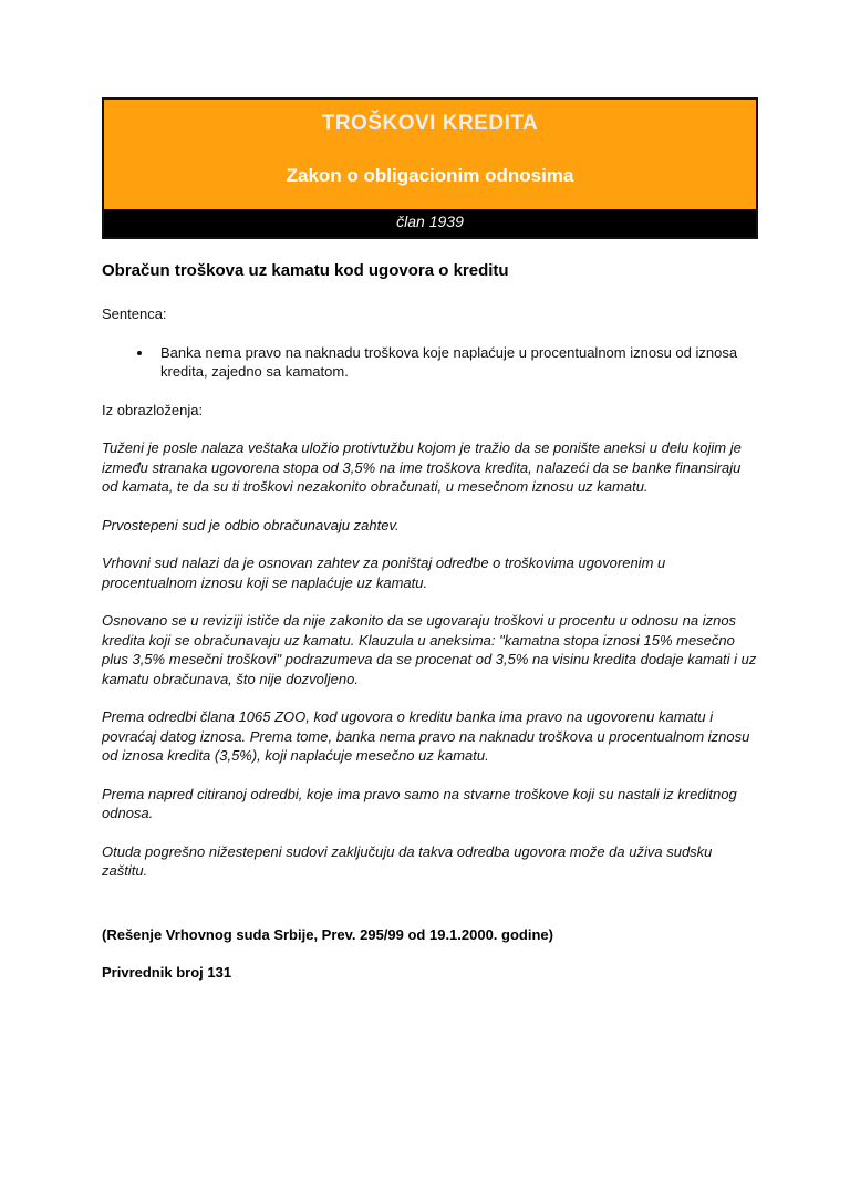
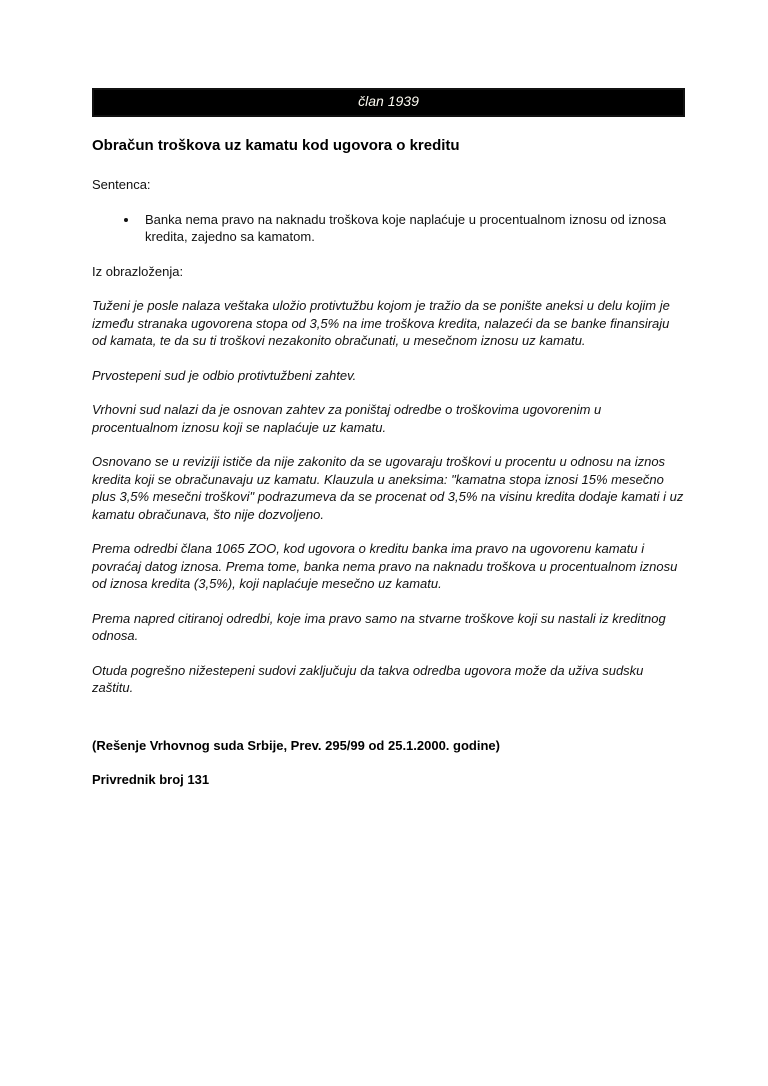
- TROŠKOVI KREDITA
- Zakon o obligacionim odnosima
  član 1939
  Obračun troškova uz kamatu kod ugovora o kreditu
  Sentenca:
  Banka nema pravo na naknadu troškova koje naplaćuje u procentualnom iznosu od iznosa kredita, zajedno sa kamatom.
  Iz obrazloženja:
  Tuženi je posle nalaza veštaka uložio protivtužbu kojom je tražio da se ponište aneksi u delu kojim je između stranaka ugovorena stopa od 3,5% na ime troškova kredita, nalazeći da se banke finansiraju od kamata, te da su ti troškovi nezakonito obračunati, u mesečnom iznosu uz kamatu.
- Prvostepeni sud je odbio obračunavaju zahtev.
+ Prvostepeni sud je odbio protivtužbeni zahtev.
  Vrhovni sud nalazi da je osnovan zahtev za poništaj odredbe o troškovima ugovorenim u procentualnom iznosu koji se naplaćuje uz kamatu.
  Osnovano se u reviziji ističe da nije zakonito da se ugovaraju troškovi u procentu u odnosu na iznos kredita koji se obračunavaju uz kamatu. Klauzula u aneksima: "kamatna stopa iznosi 15% mesečno plus 3,5% mesečni troškovi" podrazumeva da se procenat od 3,5% na visinu kredita dodaje kamati i uz kamatu obračunava, što nije dozvoljeno.
  Prema odredbi člana 1065 ZOO, kod ugovora o kreditu banka ima pravo na ugovorenu kamatu i povraćaj datog iznosa. Prema tome, banka nema pravo na naknadu troškova u procentualnom iznosu od iznosa kredita (3,5%), koji naplaćuje mesečno uz kamatu.
  Prema napred citiranoj odredbi, koje ima pravo samo na stvarne troškove koji su nastali iz kreditnog odnosa.
  Otuda pogrešno nižestepeni sudovi zaključuju da takva odredba ugovora može da uživa sudsku zaštitu.
- (Rešenje Vrhovnog suda Srbije, Prev. 295/99 od 19.1.2000. godine)
+ (Rešenje Vrhovnog suda Srbije, Prev. 295/99 od 25.1.2000. godine)
  Privrednik broj 131
